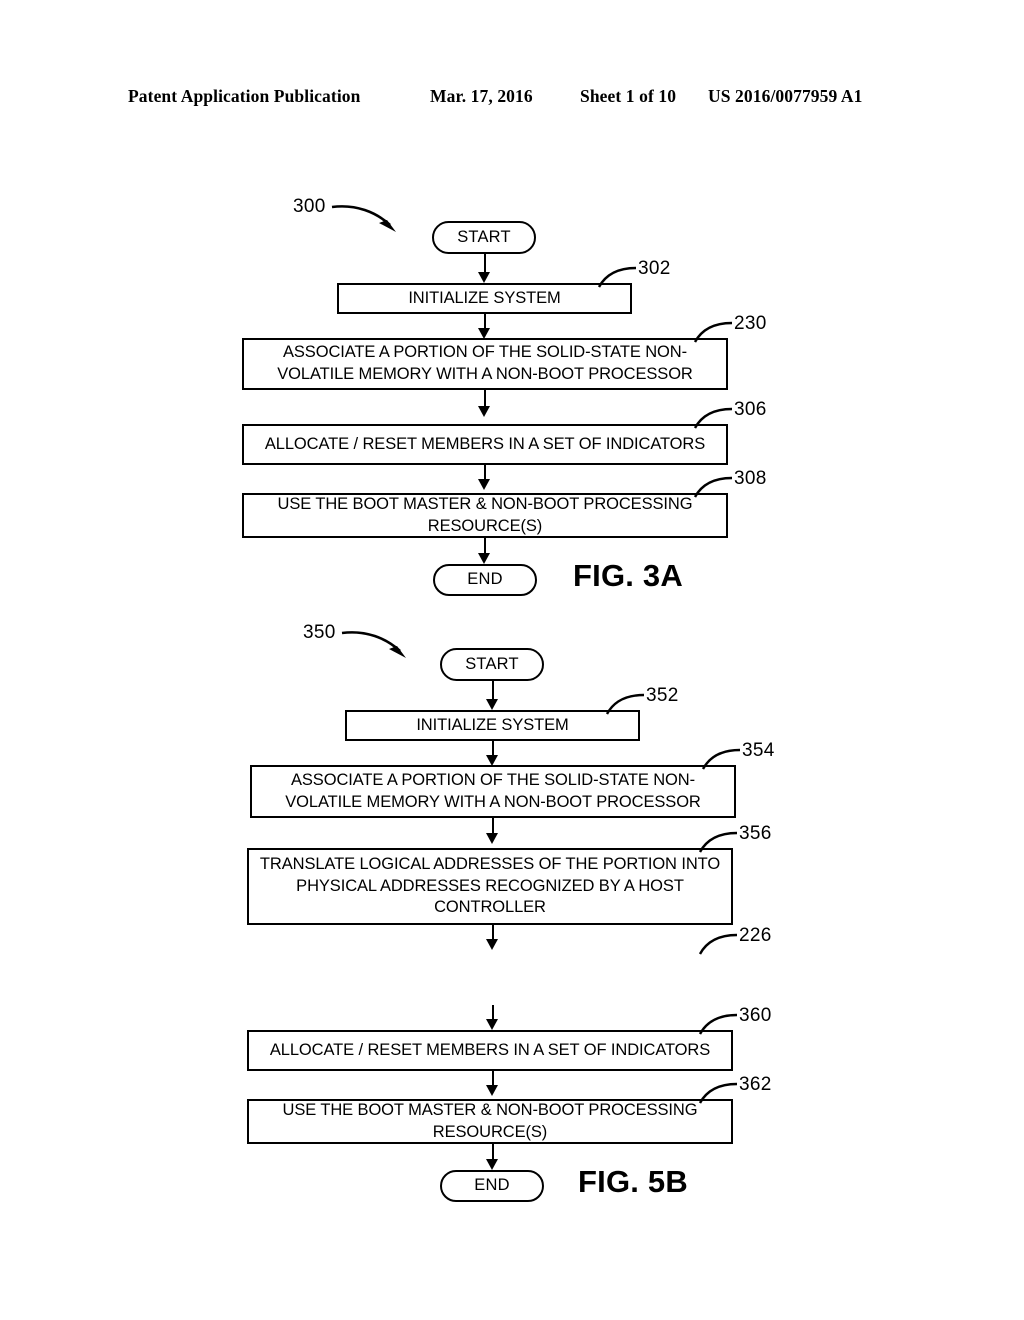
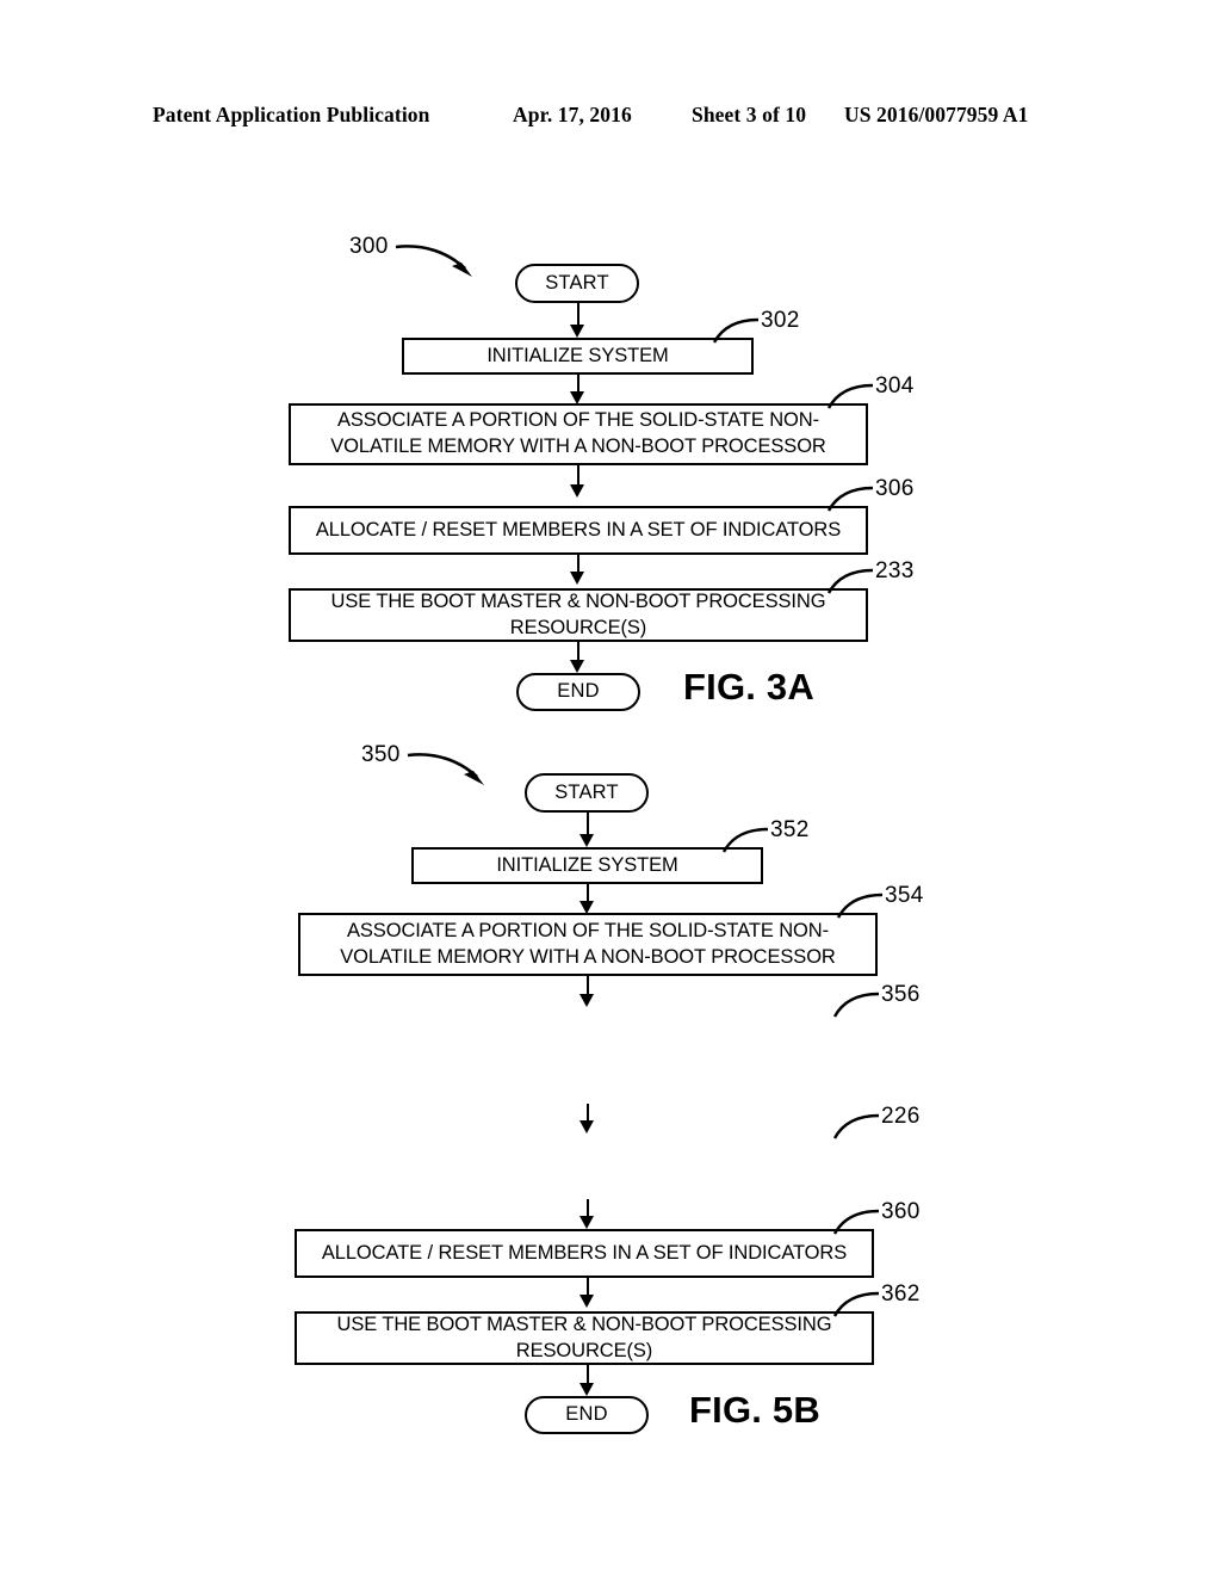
  Patent Application Publication
- Mar. 17, 2016
+ Apr. 17, 2016
- Sheet 1 of 10
+ Sheet 3 of 10
  US 2016/0077959 A1
  300
  START
  INITIALIZE SYSTEM
  302
  ASSOCIATE A PORTION OF THE SOLID-STATE NON-VOLATILE MEMORY WITH A NON-BOOT PROCESSOR
- 230
+ 304
  ALLOCATE / RESET MEMBERS IN A SET OF INDICATORS
  306
  USE THE BOOT MASTER & NON-BOOT PROCESSING RESOURCE(S)
- 308
+ 233
  END
  FIG. 3A
  350
  START
  INITIALIZE SYSTEM
  352
  ASSOCIATE A PORTION OF THE SOLID-STATE NON-VOLATILE MEMORY WITH A NON-BOOT PROCESSOR
  354
- TRANSLATE LOGICAL ADDRESSES OF THE PORTION INTO PHYSICAL ADDRESSES RECOGNIZED BY A HOST CONTROLLER
  356
  226
  ALLOCATE / RESET MEMBERS IN A SET OF INDICATORS
  360
  USE THE BOOT MASTER & NON-BOOT PROCESSING RESOURCE(S)
  362
  END
  FIG. 5B
